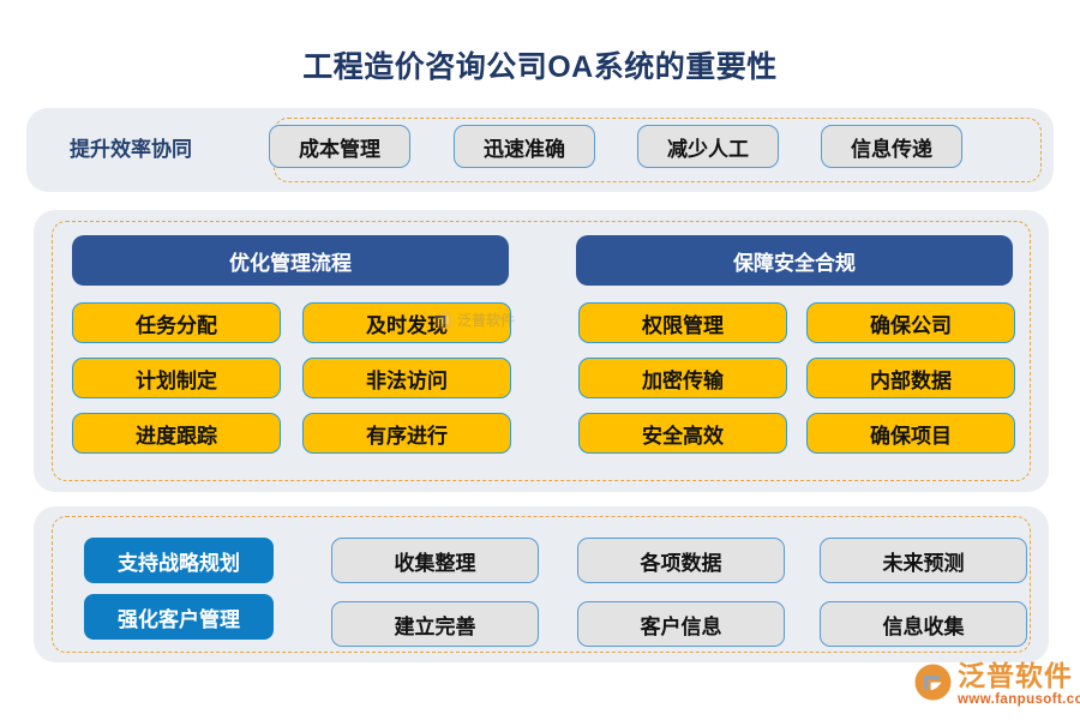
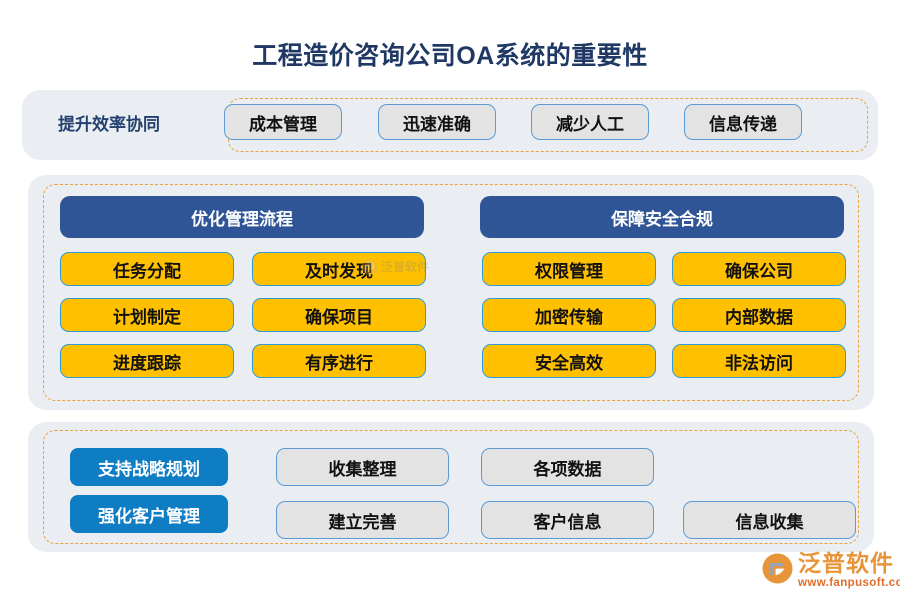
  工程造价咨询公司OA系统的重要性
  提升效率协同
  成本管理
  迅速准确
  减少人工
  信息传递
  优化管理流程
  保障安全合规
  任务分配
  计划制定
  进度跟踪
  及时发现
- 非法访问
+ 确保项目
  有序进行
  权限管理
  加密传输
  安全高效
  确保公司
  内部数据
- 确保项目
+ 非法访问
  泛普软件
  支持战略规划
  强化客户管理
  收集整理
  各项数据
- 未来预测
  建立完善
  客户信息
  信息收集
  泛普软件
  www.fanpusoft.co
